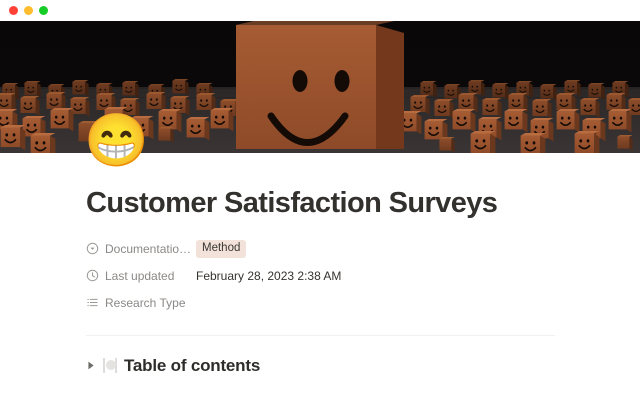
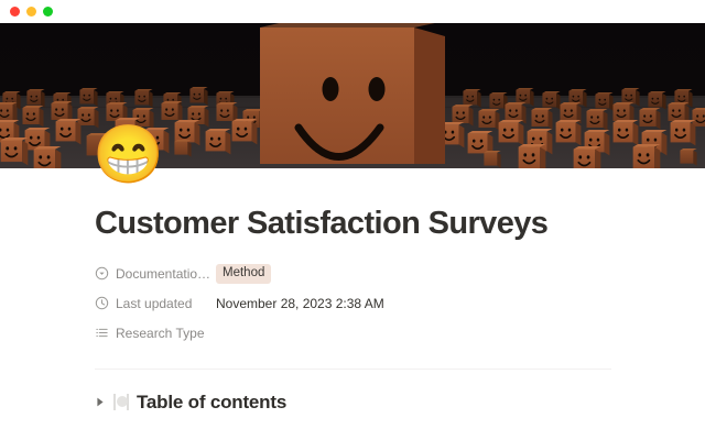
  😁
  Customer Satisfaction Surveys
  Documentation T
  Method
  Last updated
- February 28, 2023 2:38 AM
+ November 28, 2023 2:38 AM
  Research Type
  Table of contents
